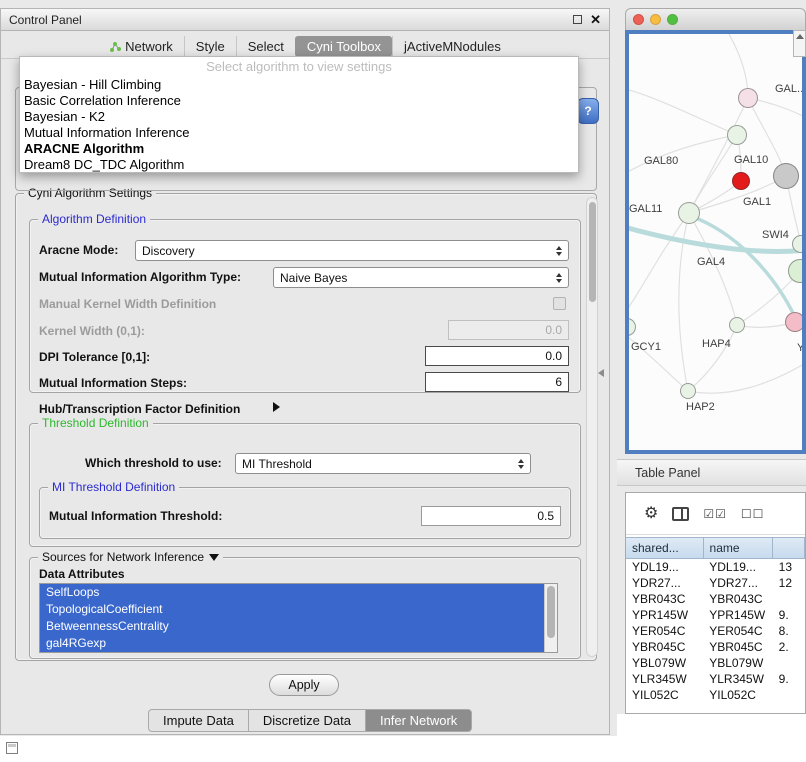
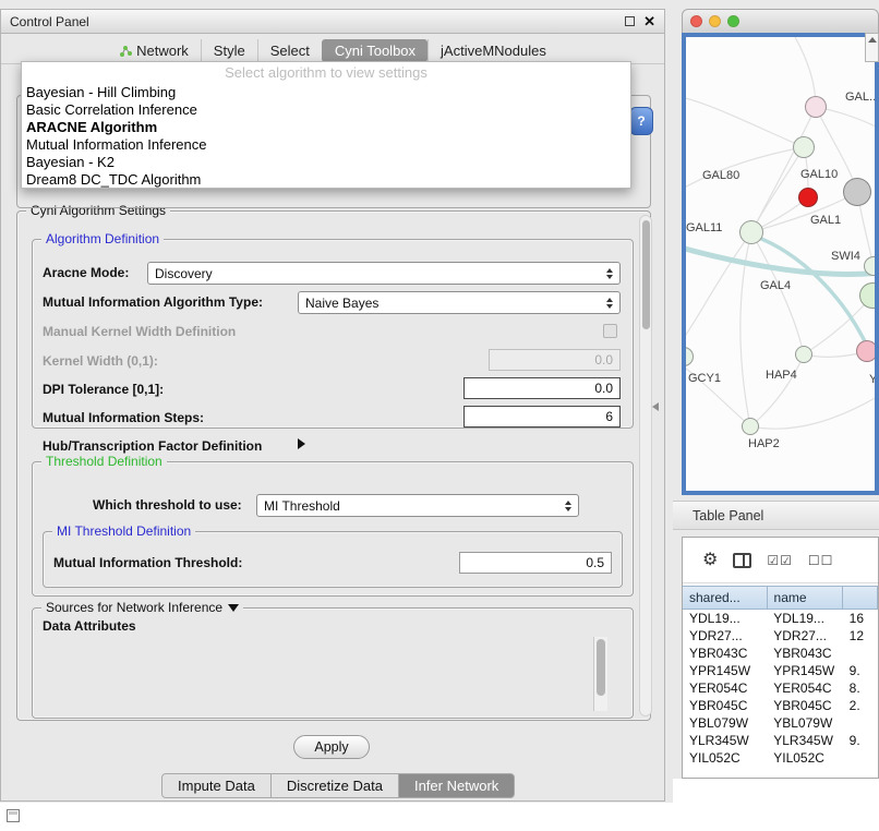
  Control Panel
  ✕
  Network
  Style
  Select
  Cyni Toolbox
  jActiveMNodules
  ?
  Select algorithm to view settings
  Bayesian - Hill Climbing
  Basic Correlation Inference
- Bayesian - K2
+ ARACNE Algorithm
  Mutual Information Inference
- ARACNE Algorithm
+ Bayesian - K2
  Dream8 DC_TDC Algorithm
  Cyni Algorithm Settings
  Algorithm Definition
  Aracne Mode:
  Discovery
  Mutual Information Algorithm Type:
  Naive Bayes
  Manual Kernel Width Definition
  Kernel Width (0,1):
  0.0
  DPI Tolerance [0,1]:
  0.0
  Mutual Information Steps:
  6
  Hub/Transcription Factor Definition
  Threshold Definition
  Which threshold to use:
  MI Threshold
  MI Threshold Definition
  Mutual Information Threshold:
  0.5
  Sources for Network Inference
  Data Attributes
- SelfLoops
- TopologicalCoefficient
- BetweennessCentrality
- gal4RGexp
  Apply
  Impute Data
  Discretize Data
  Infer Network
  GAL..
  GAL80
  GAL10
  GAL11
  GAL1
  SWI4
  GAL4
  GCY1
  HAP4
  HAP2
  Table Panel
  ⚙
  ☑☑
  ☐☐
  shared...
  name
  YDL19...
  YDL19...
- 13
+ 16
  YDR27...
  YDR27...
  12
  YBR043C
  YBR043C
  YPR145W
  YPR145W
  9.
  YER054C
  YER054C
  8.
  YBR045C
  YBR045C
  2.
  YBL079W
  YBL079W
  YLR345W
  YLR345W
  9.
  YIL052C
  YIL052C
